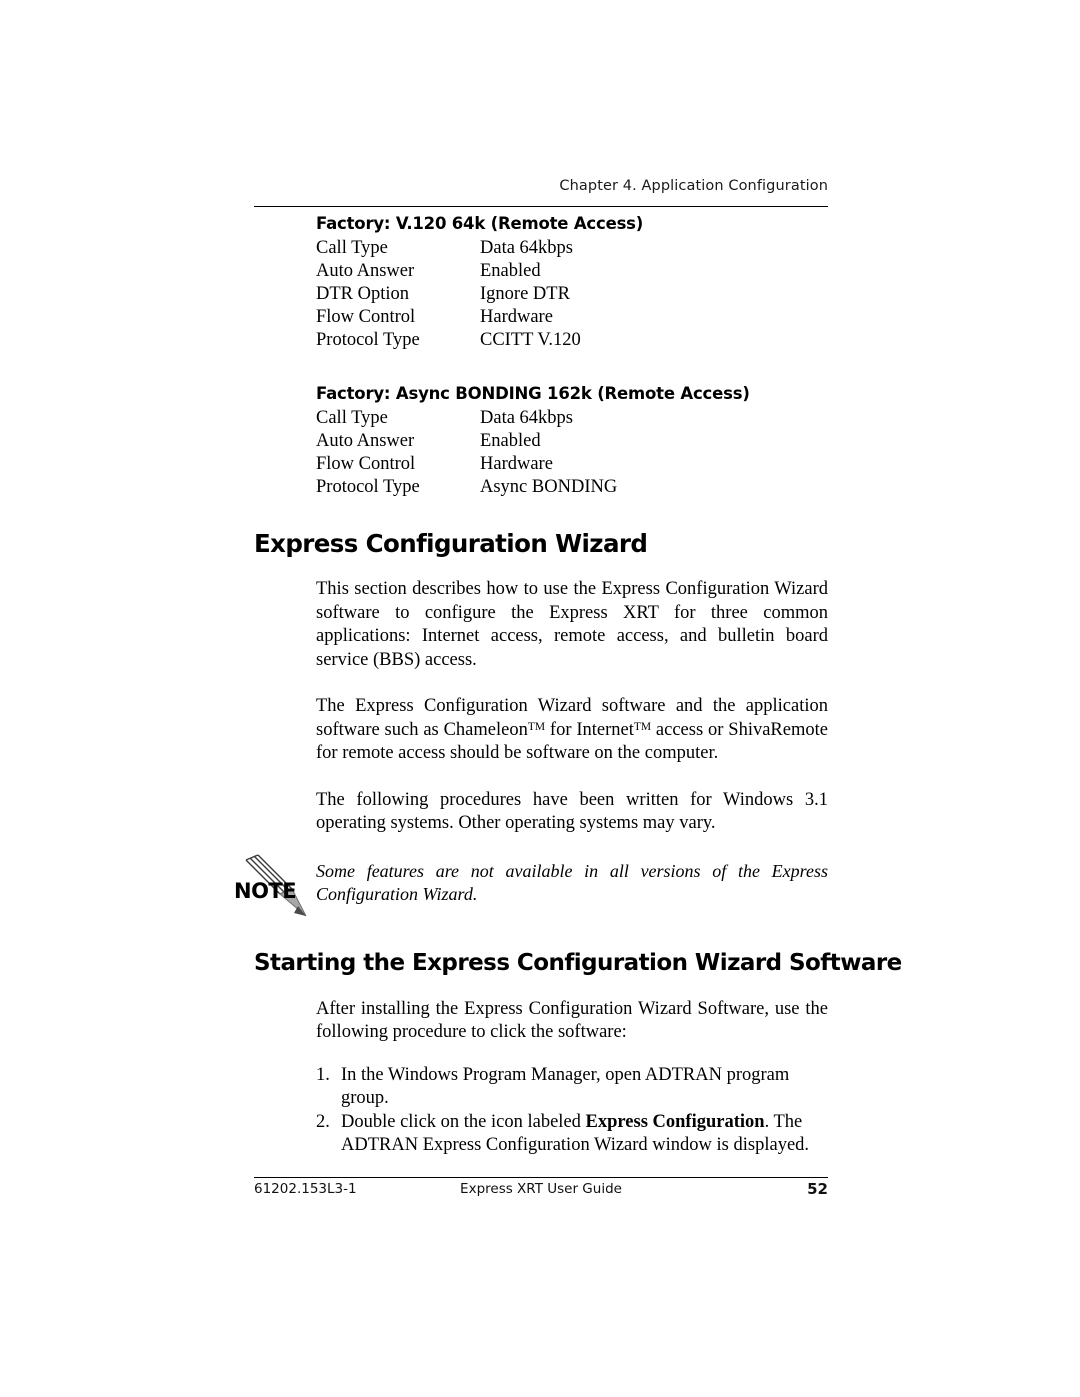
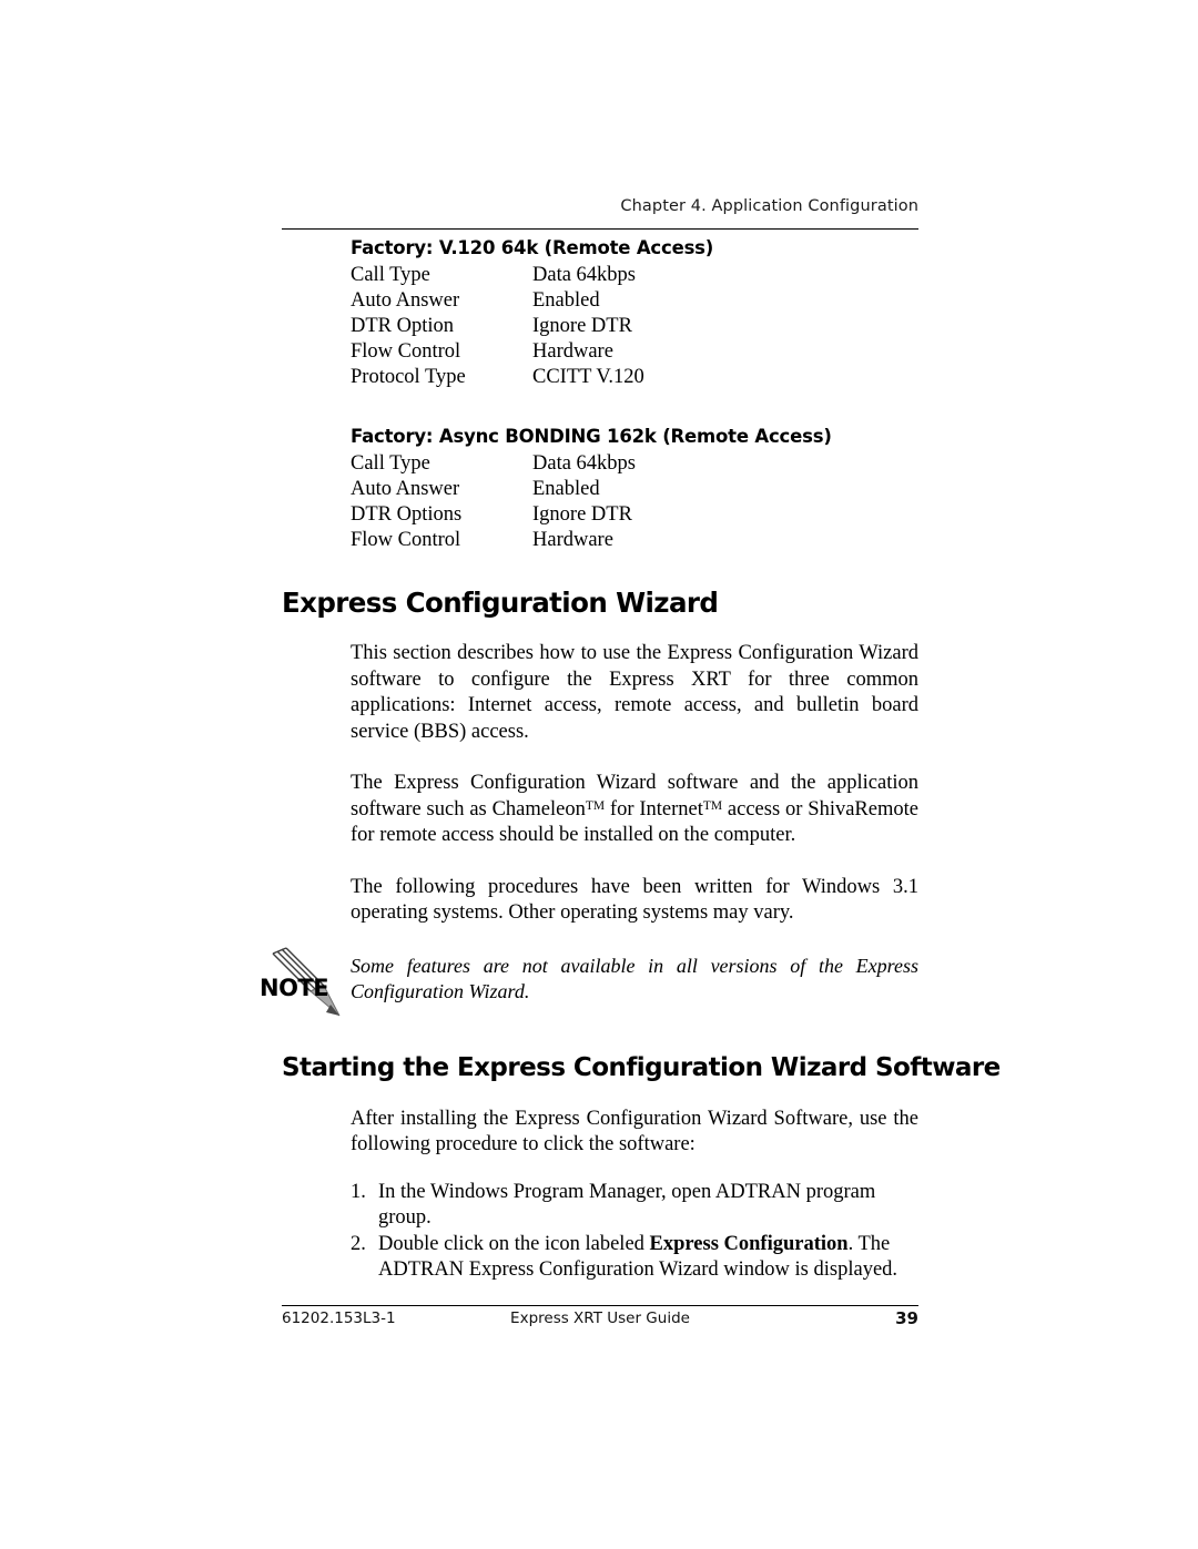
  Chapter 4. Application Configuration
  Factory: V.120 64k (Remote Access)
  Call Type	Data 64kbps
  Auto Answer	Enabled
  DTR Option	Ignore DTR
  Flow Control	Hardware
  Protocol Type	CCITT V.120
  Factory: Async BONDING 162k (Remote Access)
  Call Type	Data 64kbps
  Auto Answer	Enabled
+ DTR Options	Ignore DTR
  Flow Control	Hardware
- Protocol Type	Async BONDING
  Express Configuration Wizard
  This section describes how to use the Express Configuration Wizard software to configure the Express XRT for three common applications: Internet access, remote access, and bulletin board service (BBS) access.
- The Express Configuration Wizard software and the application software such as ChameleonTM for InternetTM access or ShivaRemote for remote access should be software on the computer.
+ The Express Configuration Wizard software and the application software such as ChameleonTM for InternetTM access or ShivaRemote for remote access should be installed on the computer.
  The following procedures have been written for Windows 3.1 operating systems. Other operating systems may vary.
  NOTE
  Some features are not available in all versions of the Express Configuration Wizard.
  Starting the Express Configuration Wizard Software
  After installing the Express Configuration Wizard Software, use the following procedure to click the software:
  In the Windows Program Manager, open ADTRAN program group.
  Double click on the icon labeled Express Configuration. The ADTRAN Express Configuration Wizard window is displayed.
  61202.153L3-1
  Express XRT User Guide
- 52
+ 39
